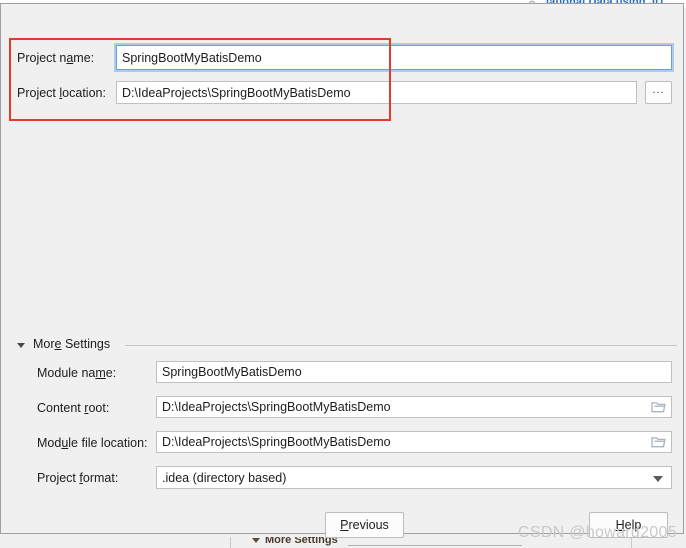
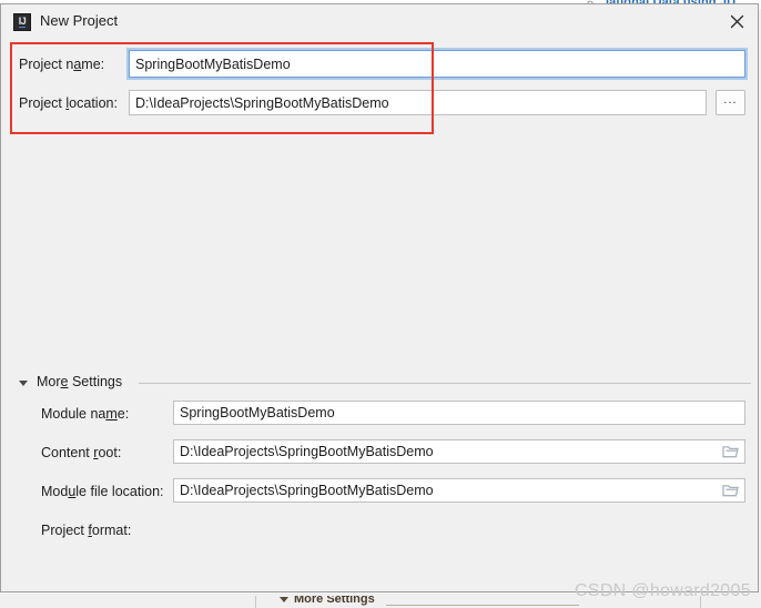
  lational Data using JD
  More Settings
+ IJ
+ New Project
  Project name:
  SpringBootMyBatisDemo
  Project location:
  D:\IdeaProjects\SpringBootMyBatisDemo
  ...
  More Settings
  Module name:
  SpringBootMyBatisDemo
  Content root:
  D:\IdeaProjects\SpringBootMyBatisDemo
  Module file location:
  D:\IdeaProjects\SpringBootMyBatisDemo
  Project format:
- .idea (directory based)
- P
- revious
- H
- elp
  CSDN @howard2005
